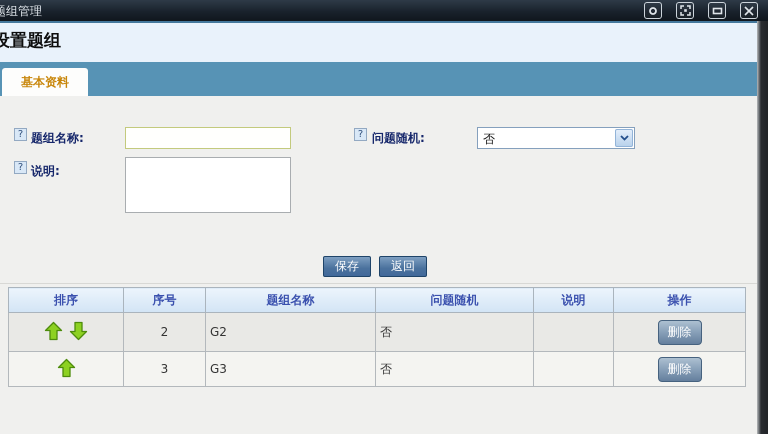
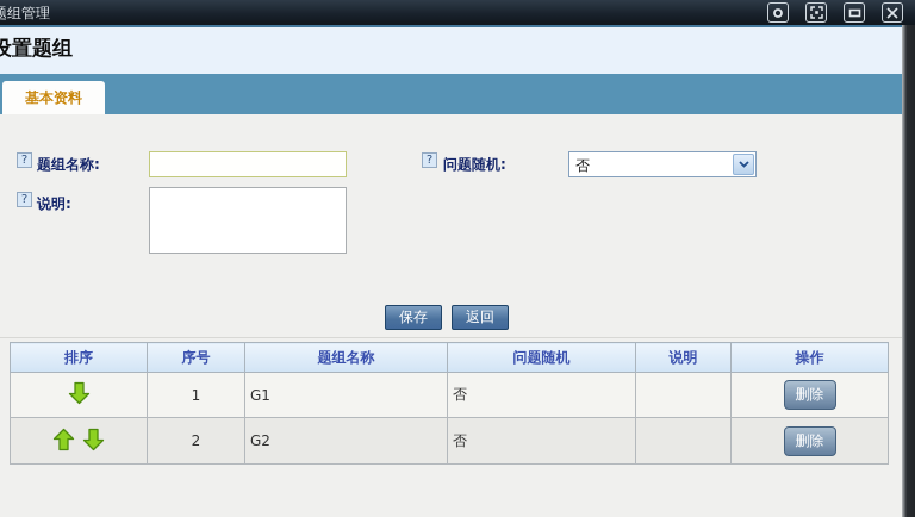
  题组管理
  设置题组
  基本资料
  ?
  题组名称:
  ?
  问题随机:
  否
  ?
  说明:
  保存
  返回
  排序	序号	题组名称	问题随机	说明	操作
+ 	1	G1	否		删除
  	2	G2	否		删除
- 	3	G3	否		删除
